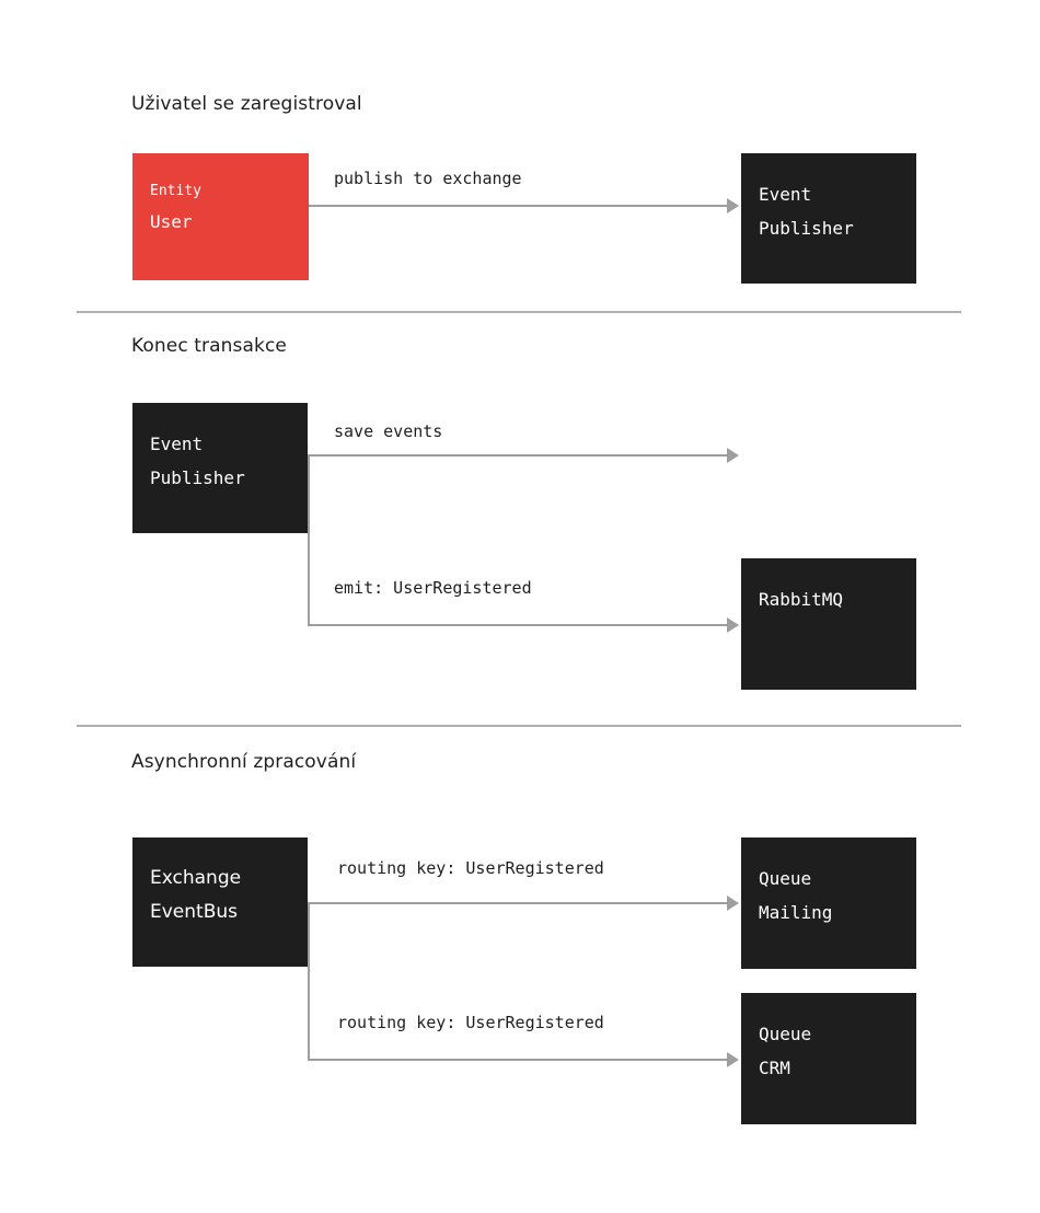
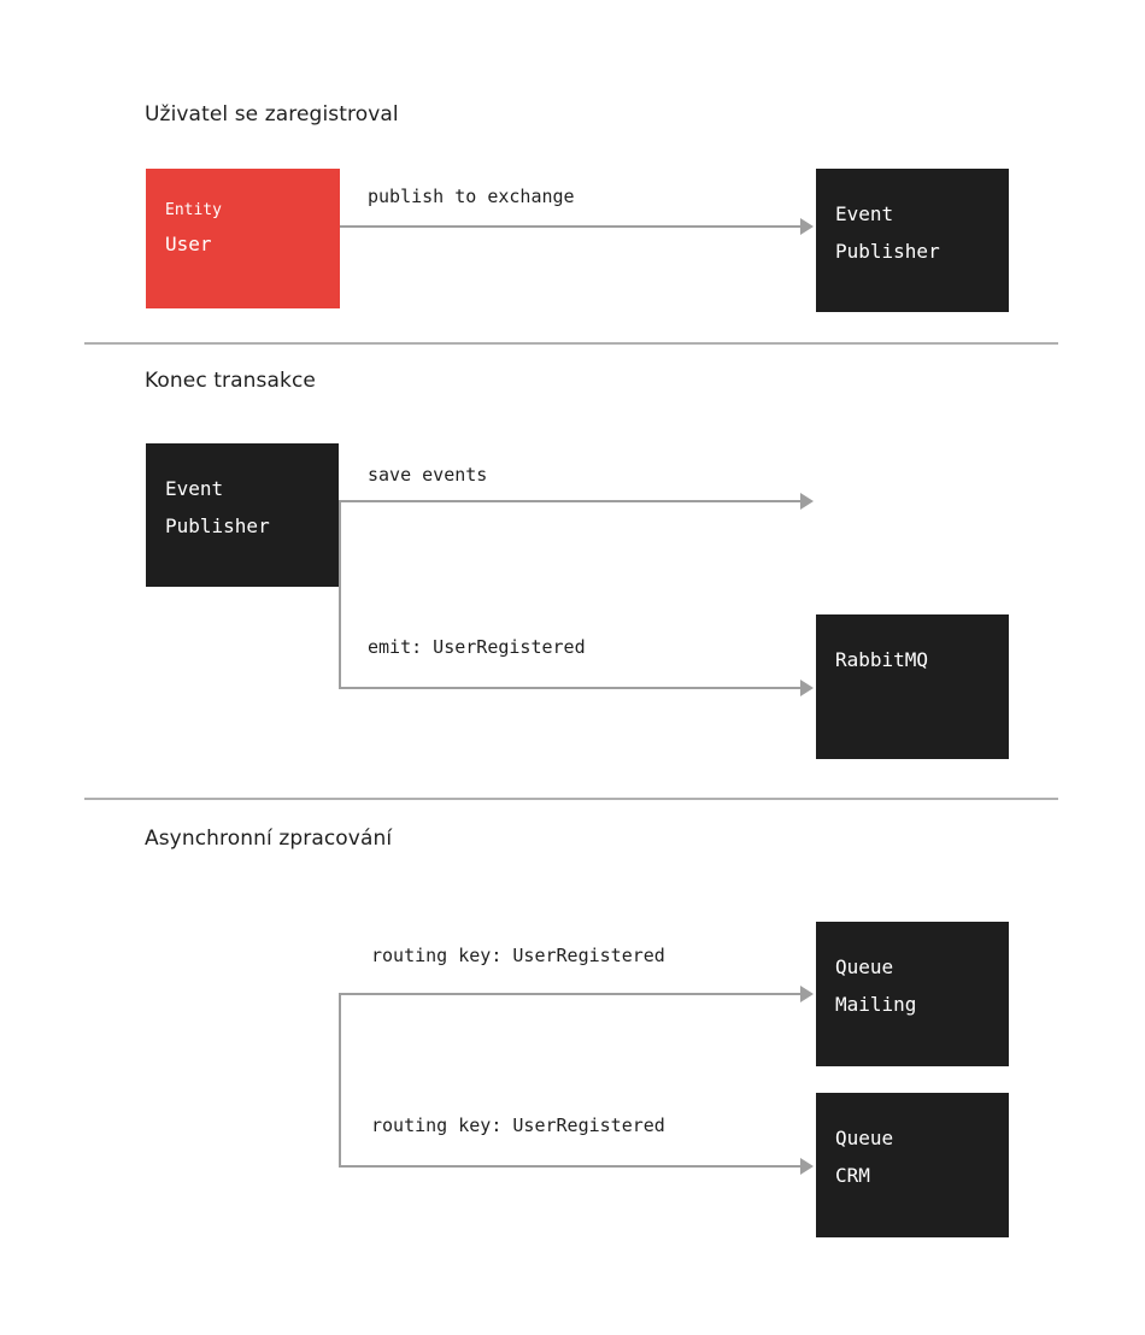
  Uživatel se zaregistroval
  Entity
  User
  publish to exchange
  Event
  Publisher
  Konec transakce
  Event
  Publisher
  save events
  emit: UserRegistered
  RabbitMQ
  Asynchronní zpracování
- Exchange
- EventBus
  routing key: UserRegistered
  Queue
  Mailing
  routing key: UserRegistered
  Queue
  CRM
